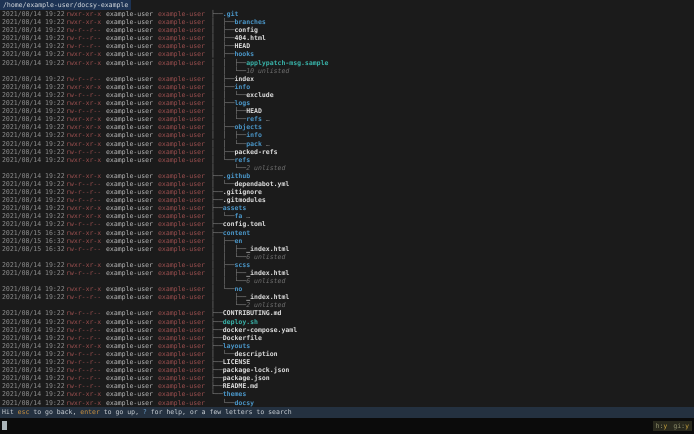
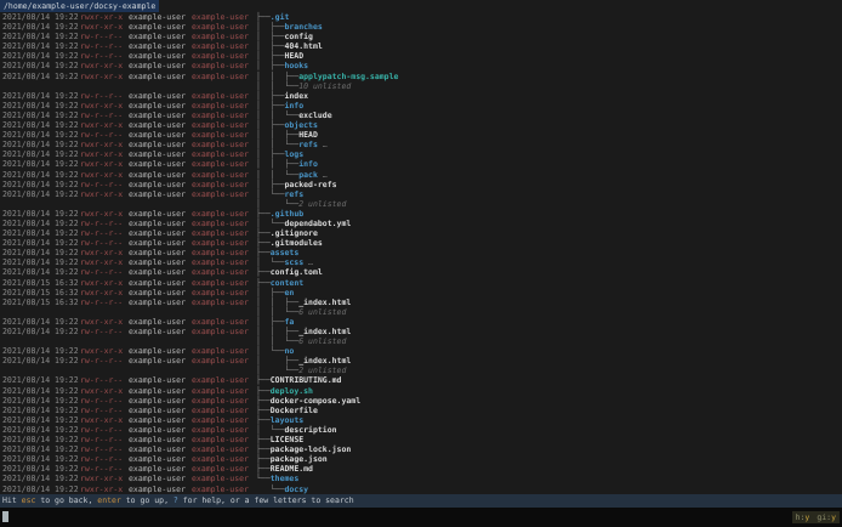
  /home/example-user/docsy-example
  2021/08/14 19:22 rwxr-xr-x example-user example-user ├──.git
  2021/08/14 19:22 rwxr-xr-x example-user example-user │ ├──branches
  2021/08/14 19:22 rw-r--r-- example-user example-user │ ├──config
  2021/08/14 19:22 rw-r--r-- example-user example-user │ ├──404.html
  2021/08/14 19:22 rw-r--r-- example-user example-user │ ├──HEAD
  2021/08/14 19:22 rwxr-xr-x example-user example-user │ ├──hooks
  │ │ └──10 unlisted
  2021/08/14 19:22 rw-r--r-- example-user example-user │ ├──index
  2021/08/14 19:22 rwxr-xr-x example-user example-user │ ├──info
  2021/08/14 19:22 rw-r--r-- example-user example-user │ │ └──exclude
- 2021/08/14 19:22 rwxr-xr-x example-user example-user │ ├──logs
+ 2021/08/14 19:22 rwxr-xr-x example-user example-user │ ├──objects
  2021/08/14 19:22 rw-r--r-- example-user example-user │ │ ├──HEAD
  2021/08/14 19:22 rwxr-xr-x example-user example-user │ │ └──refs …
- 2021/08/14 19:22 rwxr-xr-x example-user example-user │ ├──objects
+ 2021/08/14 19:22 rwxr-xr-x example-user example-user │ ├──logs
  2021/08/14 19:22 rwxr-xr-x example-user example-user │ │ ├──info
  2021/08/14 19:22 rwxr-xr-x example-user example-user │ │ └──pack …
  2021/08/14 19:22 rw-r--r-- example-user example-user │ ├──packed-refs
  2021/08/14 19:22 rwxr-xr-x example-user example-user │ └──refs
  │ └──2 unlisted
  2021/08/14 19:22 rwxr-xr-x example-user example-user ├──.github
  2021/08/14 19:22 rw-r--r-- example-user example-user │ └──dependabot.yml
  2021/08/14 19:22 rw-r--r-- example-user example-user ├──.gitignore
  2021/08/14 19:22 rw-r--r-- example-user example-user ├──.gitmodules
  2021/08/14 19:22 rwxr-xr-x example-user example-user ├──assets
- 2021/08/14 19:22 rwxr-xr-x example-user example-user │ └──fa …
+ 2021/08/14 19:22 rwxr-xr-x example-user example-user │ └──scss …
  2021/08/14 19:22 rw-r--r-- example-user example-user ├──config.toml
  2021/08/15 16:32 rwxr-xr-x example-user example-user ├──content
  2021/08/15 16:32 rwxr-xr-x example-user example-user │ ├──en
  2021/08/15 16:32 rw-r--r-- example-user example-user │ │ ├──_index.html
  │ │ └──6 unlisted
- 2021/08/14 19:22 rwxr-xr-x example-user example-user │ ├──scss
+ 2021/08/14 19:22 rwxr-xr-x example-user example-user │ ├──fa
  2021/08/14 19:22 rw-r--r-- example-user example-user │ │ ├──_index.html
  │ │ └──6 unlisted
  2021/08/14 19:22 rwxr-xr-x example-user example-user │ └──no
  2021/08/14 19:22 rw-r--r-- example-user example-user │ ├──_index.html
  │ └──2 unlisted
  2021/08/14 19:22 rw-r--r-- example-user example-user ├──CONTRIBUTING.md
  2021/08/14 19:22 rwxr-xr-x example-user example-user ├──deploy.sh
  2021/08/14 19:22 rw-r--r-- example-user example-user ├──docker-compose.yaml
  2021/08/14 19:22 rw-r--r-- example-user example-user ├──Dockerfile
  2021/08/14 19:22 rwxr-xr-x example-user example-user ├──layouts
  2021/08/14 19:22 rw-r--r-- example-user example-user │ └──description
  2021/08/14 19:22 rw-r--r-- example-user example-user ├──LICENSE
  2021/08/14 19:22 rw-r--r-- example-user example-user ├──package-lock.json
  2021/08/14 19:22 rw-r--r-- example-user example-user ├──package.json
  2021/08/14 19:22 rw-r--r-- example-user example-user ├──README.md
  2021/08/14 19:22 rwxr-xr-x example-user example-user └──themes
  2021/08/14 19:22 rwxr-xr-x example-user example-user └──docsy
  Hit esc to go back, enter to go up, ? for help, or a few letters to search
  h:y gi:y
